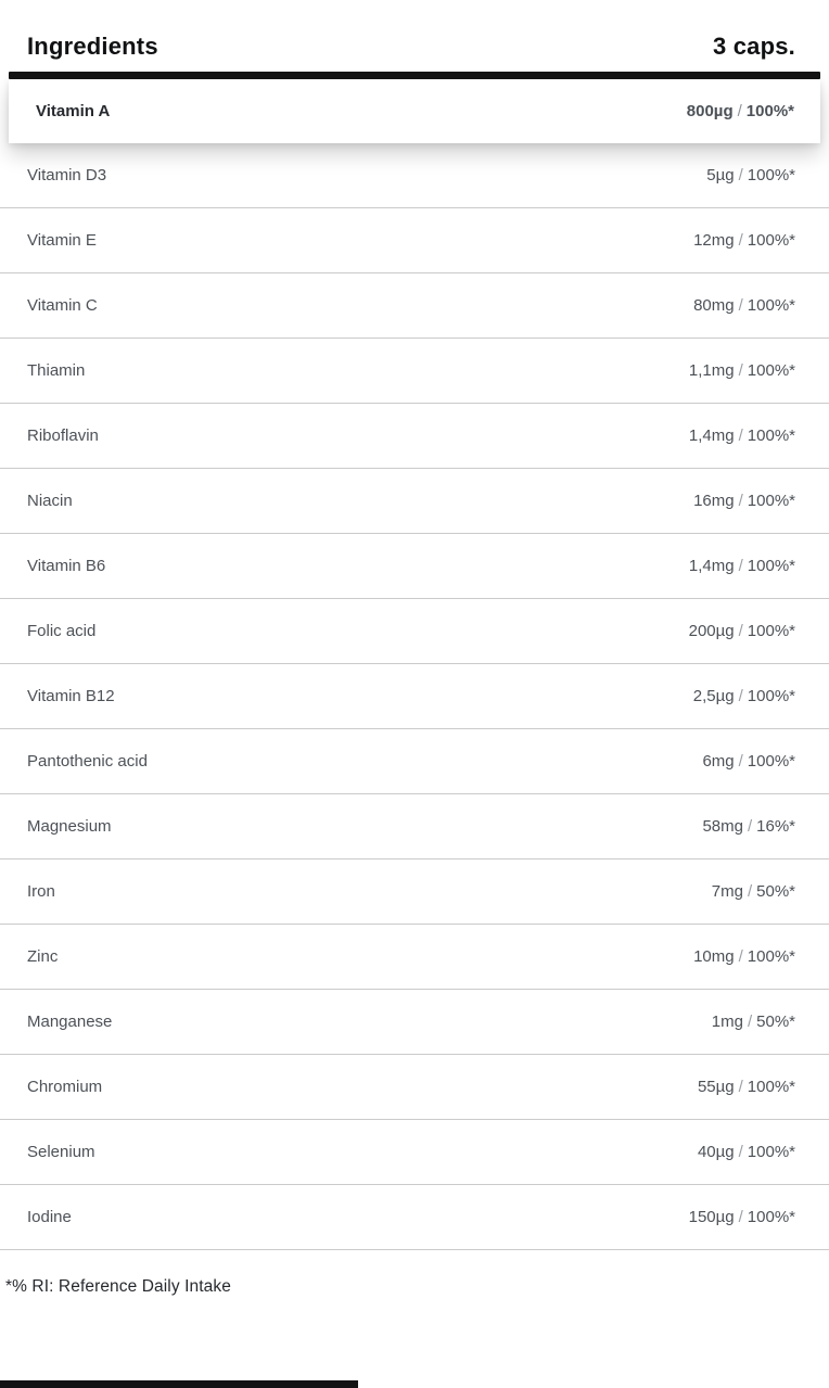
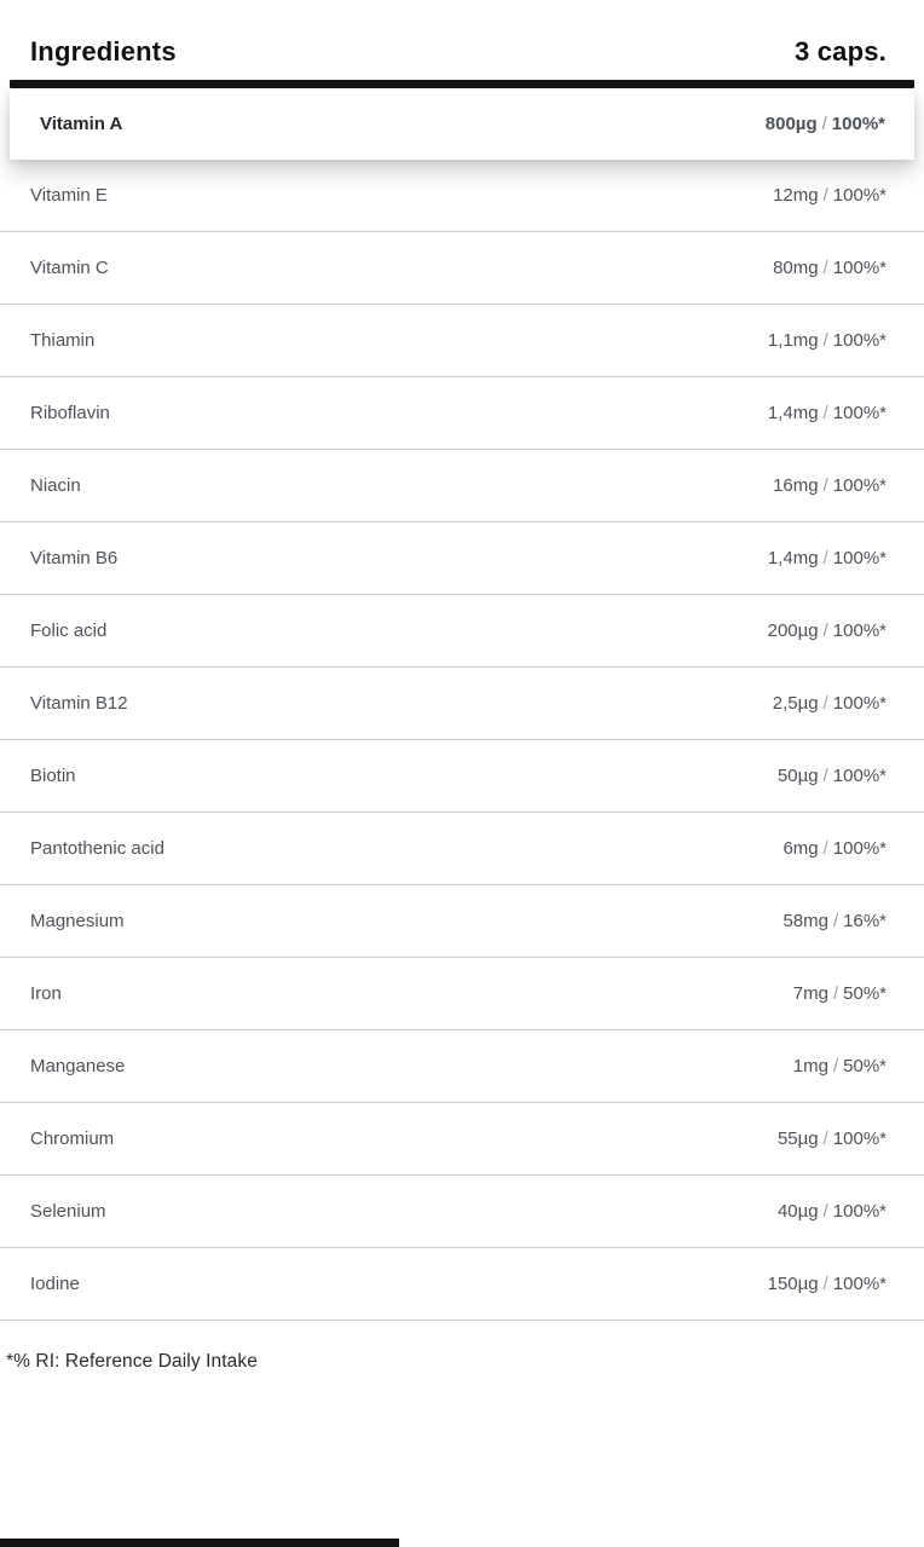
  Ingredients
  3 caps.
  Vitamin A
  800µg / 100%*
- Vitamin D3
- 5µg / 100%*
  Vitamin E
  12mg / 100%*
  Vitamin C
  80mg / 100%*
  Thiamin
  1,1mg / 100%*
  Riboflavin
  1,4mg / 100%*
  Niacin
  16mg / 100%*
  Vitamin B6
  1,4mg / 100%*
  Folic acid
  200µg / 100%*
  Vitamin B12
  2,5µg / 100%*
+ Biotin
+ 50µg / 100%*
  Pantothenic acid
  6mg / 100%*
  Magnesium
  58mg / 16%*
  Iron
  7mg / 50%*
- Zinc
- 10mg / 100%*
  Manganese
  1mg / 50%*
  Chromium
  55µg / 100%*
  Selenium
  40µg / 100%*
  Iodine
  150µg / 100%*
  *% RI: Reference Daily Intake
